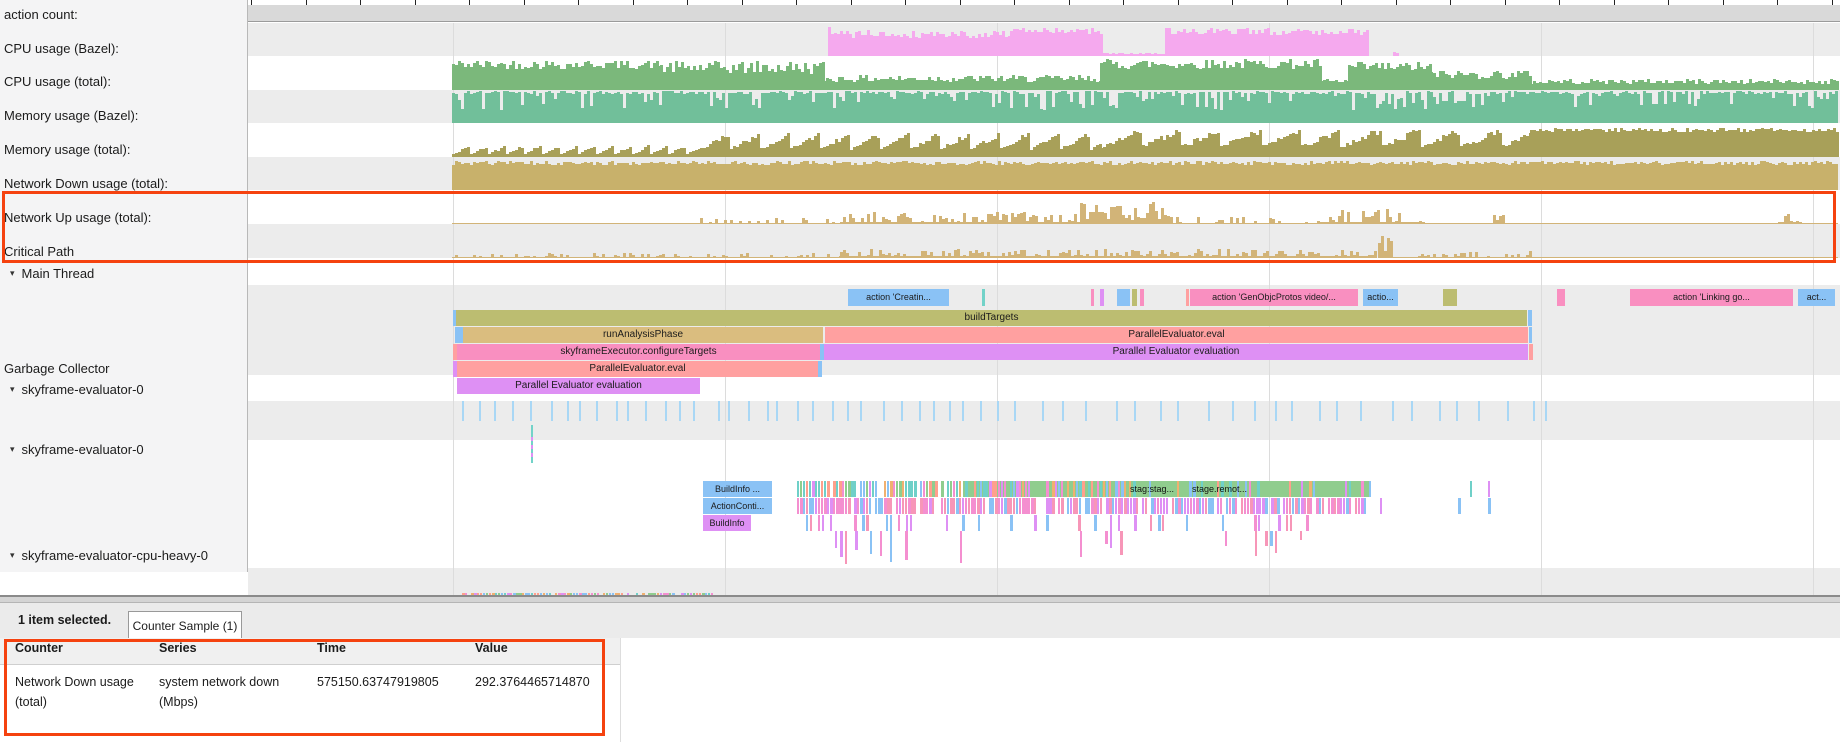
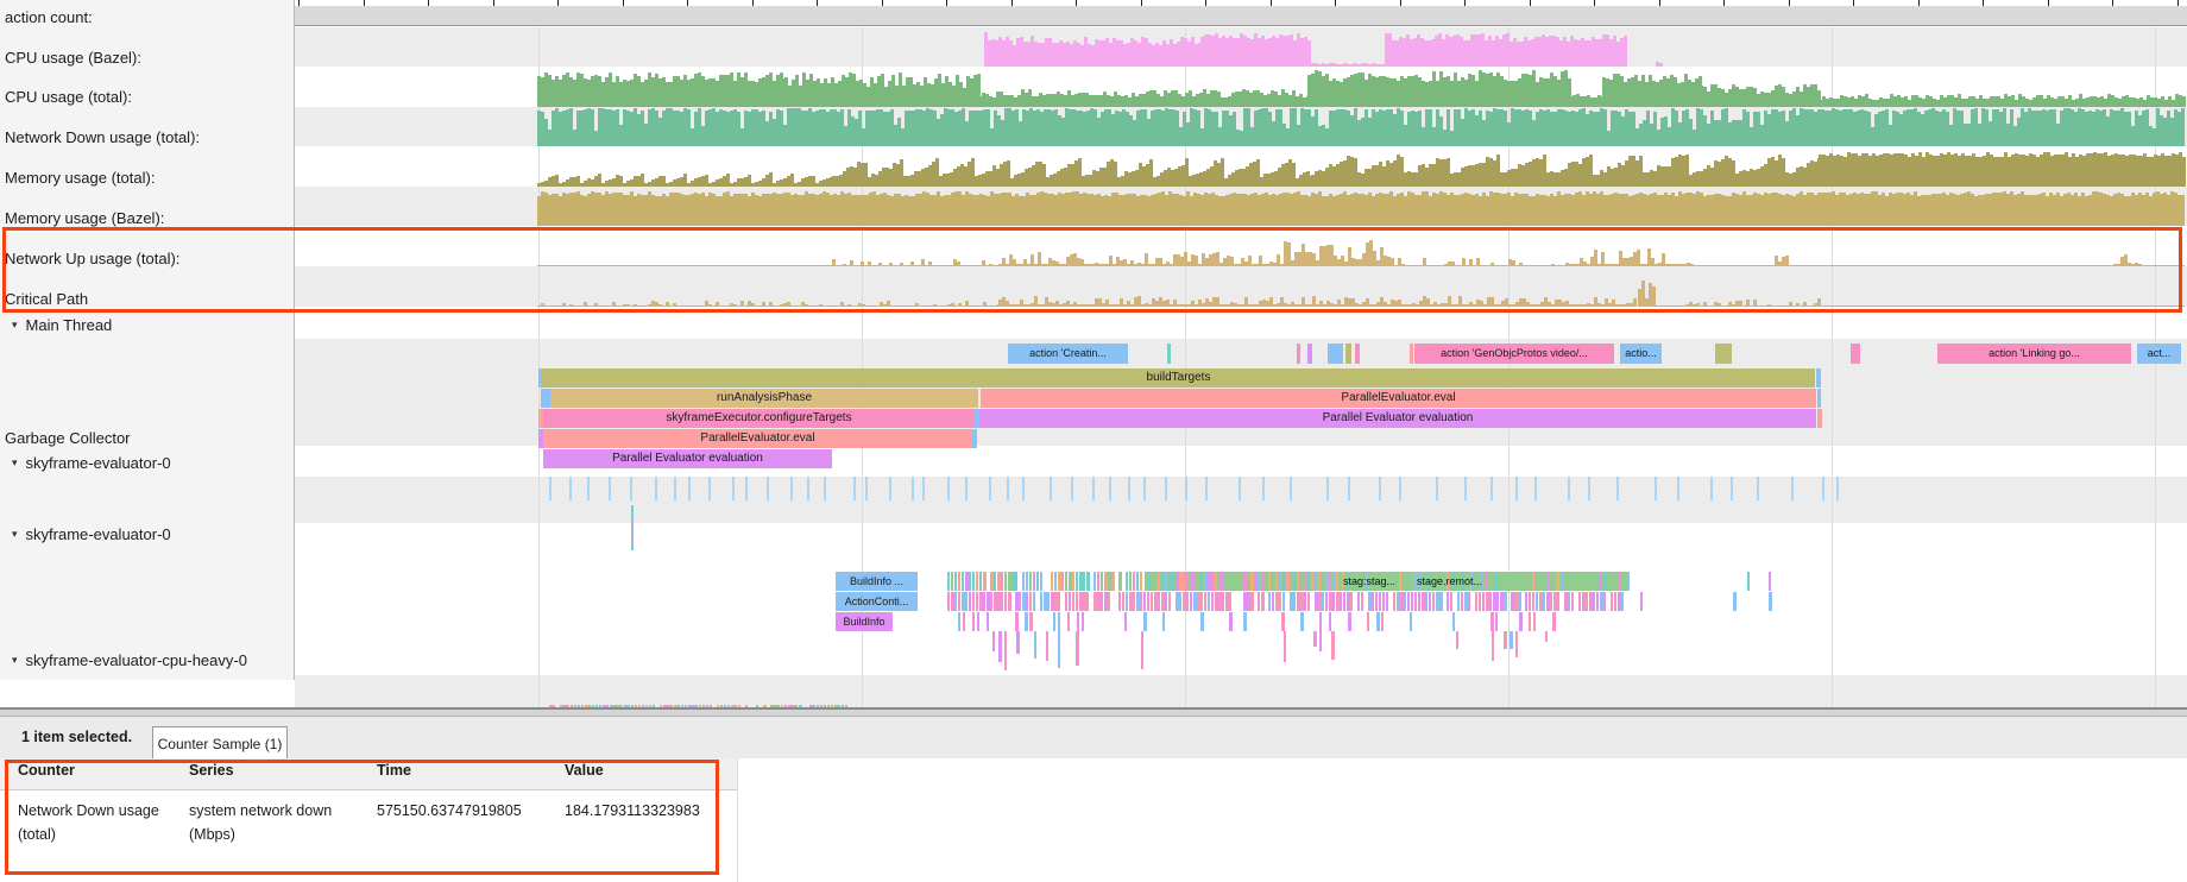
  action 'Creatin...
  action 'GenObjcProtos video/...
  actio...
  action 'Linking go...
  act...
  buildTargets
  runAnalysisPhase
  ParallelEvaluator.eval
  skyframeExecutor.configureTargets
  Parallel Evaluator evaluation
  ParallelEvaluator.eval
  Parallel Evaluator evaluation
  BuildInfo ...
  ActionConti...
  BuildInfo
  stag:stag...
  stage.remot...
  action count:
  CPU usage (Bazel):
  CPU usage (total):
- Memory usage (Bazel):
+ Network Down usage (total):
  Memory usage (total):
- Network Down usage (total):
+ Memory usage (Bazel):
  Network Up usage (total):
  Critical Path
  ▾
  Main Thread
  Garbage Collector
  ▾
  skyframe-evaluator-0
  ▾
  skyframe-evaluator-0
  ▾
  skyframe-evaluator-cpu-heavy-0
  1 item selected.
  Counter Sample (1)
  Counter
  Series
  Time
  Value
  Network Down usage
  (total)
  system network down
  (Mbps)
  575150.63747919805
- 292.3764465714870
+ 184.1793113323983
